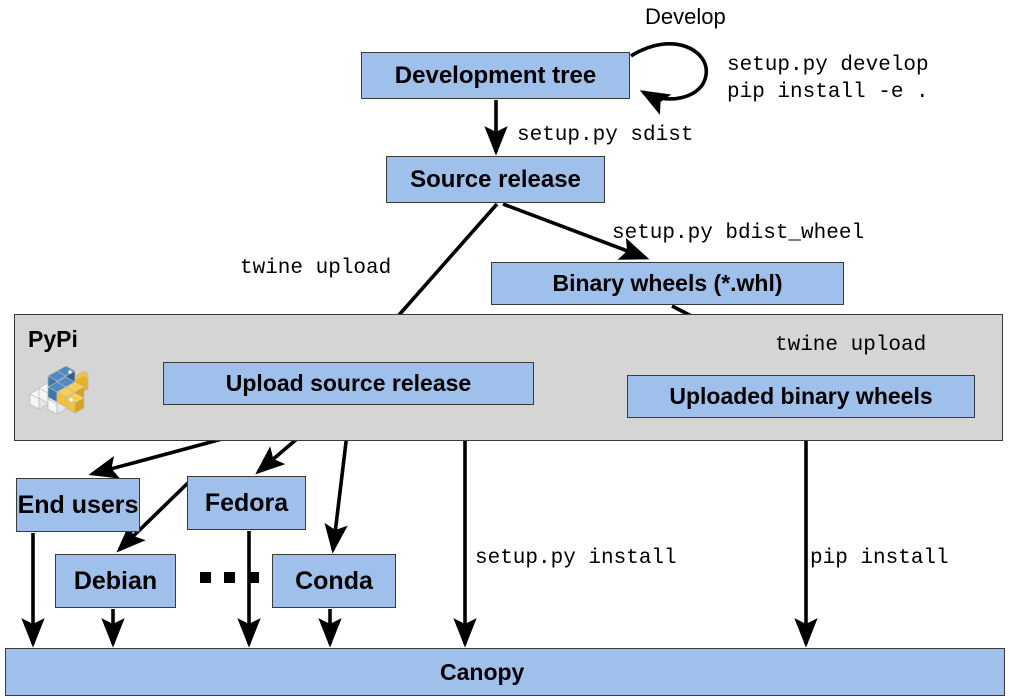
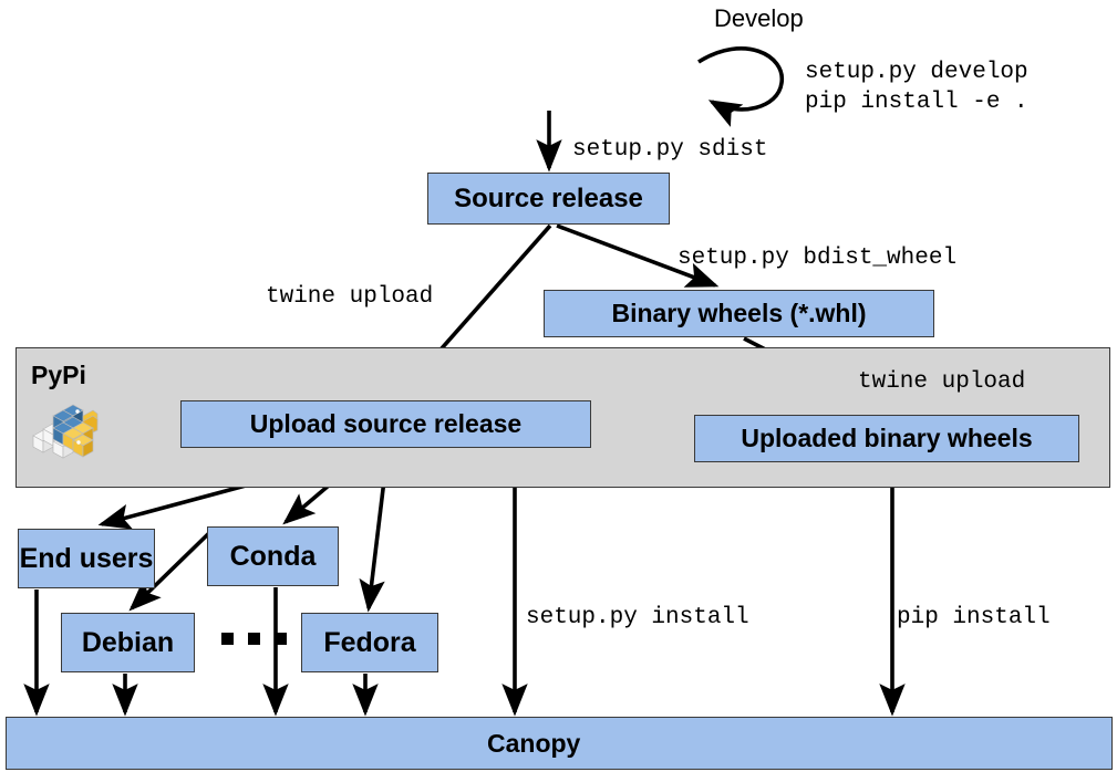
  PyPi
- Development tree
  Source release
  Binary wheels (*.whl)
  Upload source release
  Uploaded binary wheels
  End users
- Fedora
+ Conda
  Debian
- Conda
+ Fedora
  Canopy
  Develop
  setup.py develop
  pip install -e .
  setup.py sdist
  setup.py bdist_wheel
  twine upload
  twine upload
  setup.py install
  pip install
